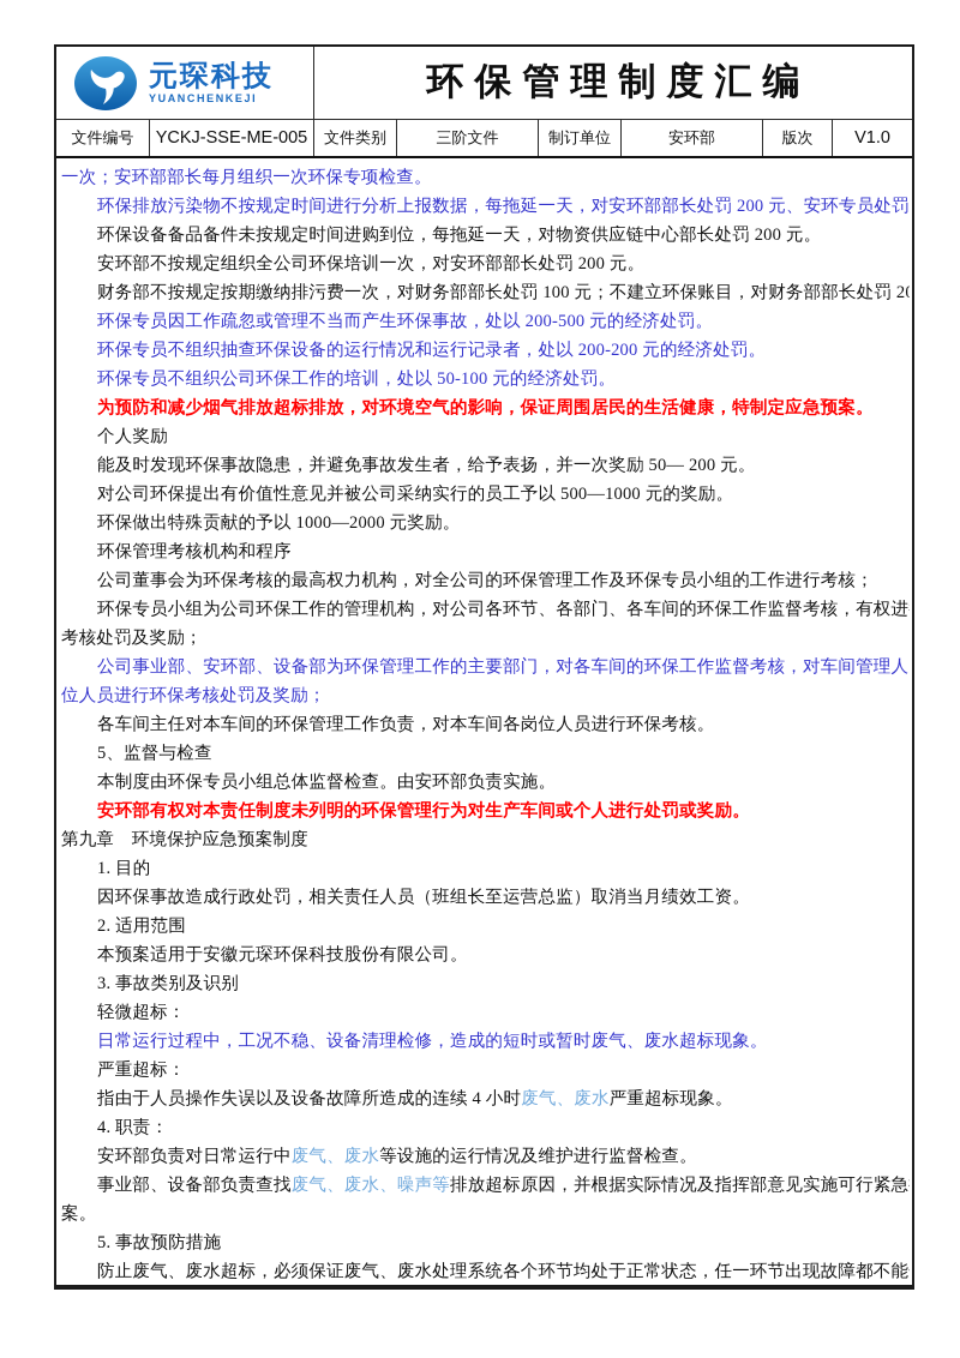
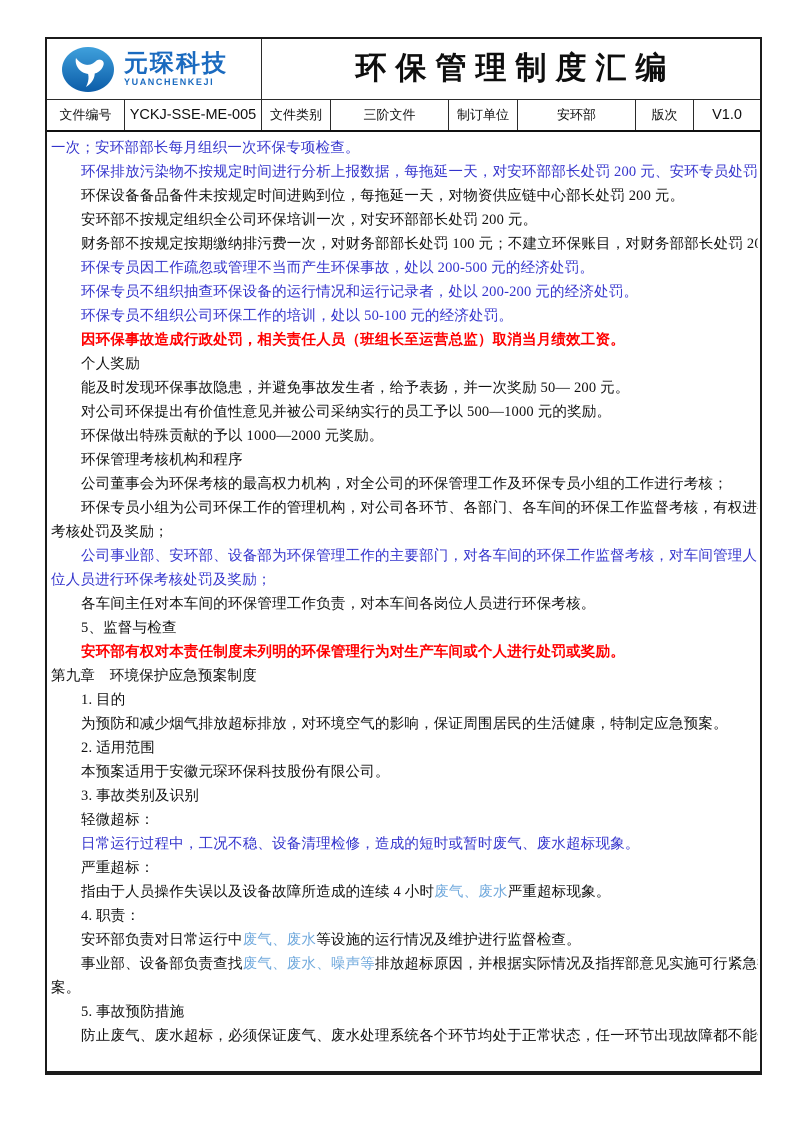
  元琛科技
  YUANCHENKEJI
  环保管理制度汇编
  文件编号
  YCKJ-SSE-ME-005
  文件类别
  三阶文件
  制订单位
  安环部
  版次
  V1.0
  一次；安环部部长每月组织一次环保专项检查。
  环保排放污染物不按规定时间进行分析上报数据，每拖延一天，对安环部部长处罚 200 元、安环专员处罚
  环保设备备品备件未按规定时间进购到位，每拖延一天，对物资供应链中心部长处罚 200 元。
  安环部不按规定组织全公司环保培训一次，对安环部部长处罚 200 元。
  财务部不按规定按期缴纳排污费一次，对财务部部长处罚 100 元；不建立环保账目，对财务部部长处罚 2
  环保专员因工作疏忽或管理不当而产生环保事故，处以 200-500 元的经济处罚。
  环保专员不组织抽查环保设备的运行情况和运行记录者，处以 200-200 元的经济处罚。
  环保专员不组织公司环保工作的培训，处以 50-100 元的经济处罚。
- 为预防和减少烟气排放超标排放，对环境空气的影响，保证周围居民的生活健康，特制定应急预案。
+ 因环保事故造成行政处罚，相关责任人员（班组长至运营总监）取消当月绩效工资。
  个人奖励
  能及时发现环保事故隐患，并避免事故发生者，给予表扬，并一次奖励 50— 200 元。
  对公司环保提出有价值性意见并被公司采纳实行的员工予以 500—1000 元的奖励。
  环保做出特殊贡献的予以 1000—2000 元奖励。
  环保管理考核机构和程序
  公司董事会为环保考核的最高权力机构，对全公司的环保管理工作及环保专员小组的工作进行考核；
  环保专员小组为公司环保工作的管理机构，对公司各环节、各部门、各车间的环保工作监督考核，有权进
  考核处罚及奖励；
  公司事业部、安环部、设备部为环保管理工作的主要部门，对各车间的环保工作监督考核，对车间管理人
  位人员进行环保考核处罚及奖励；
  各车间主任对本车间的环保管理工作负责，对本车间各岗位人员进行环保考核。
  5、监督与检查
- 本制度由环保专员小组总体监督检查。由安环部负责实施。
  安环部有权对本责任制度未列明的环保管理行为对生产车间或个人进行处罚或奖励。
  第九章 环境保护应急预案制度
  1. 目的
- 因环保事故造成行政处罚，相关责任人员（班组长至运营总监）取消当月绩效工资。
+ 为预防和减少烟气排放超标排放，对环境空气的影响，保证周围居民的生活健康，特制定应急预案。
  2. 适用范围
  本预案适用于安徽元琛环保科技股份有限公司。
  3. 事故类别及识别
  轻微超标：
  日常运行过程中，工况不稳、设备清理检修，造成的短时或暂时废气、废水超标现象。
  严重超标：
  指由于人员操作失误以及设备故障所造成的连续 4 小时废气、废水严重超标现象。
  4. 职责：
  安环部负责对日常运行中废气、废水等设施的运行情况及维护进行监督检查。
  事业部、设备部负责查找废气、废水、噪声等排放超标原因，并根据实际情况及指挥部意见实施可行紧急
  案。
  5. 事故预防措施
  防止废气、废水超标，必须保证废气、废水处理系统各个环节均处于正常状态，任一环节出现故障都不能
